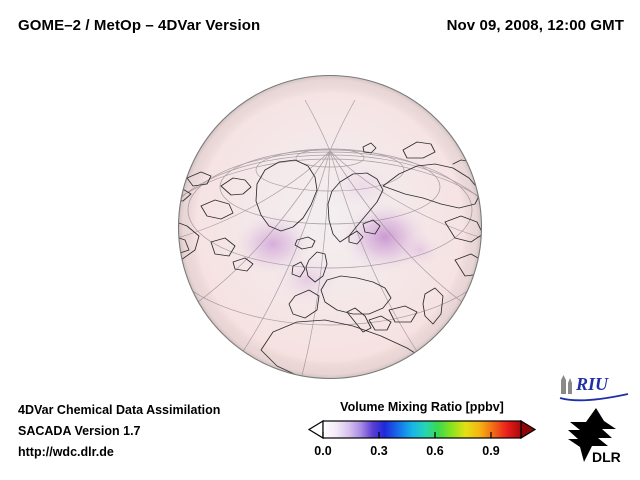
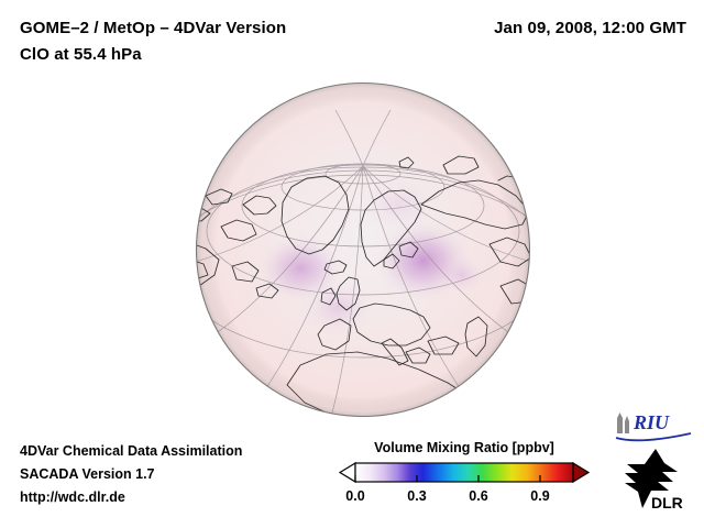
  GOME–2 / MetOp – 4DVar Version
+ ClO at 55.4 hPa
- Nov 09, 2008, 12:00 GMT
+ Jan 09, 2008, 12:00 GMT
  4DVar Chemical Data Assimilation
  SACADA Version 1.7
  http://wdc.dlr.de
  Volume Mixing Ratio [ppbv]
  0.0
  0.3
  0.6
  0.9
  RIU
  DLR
